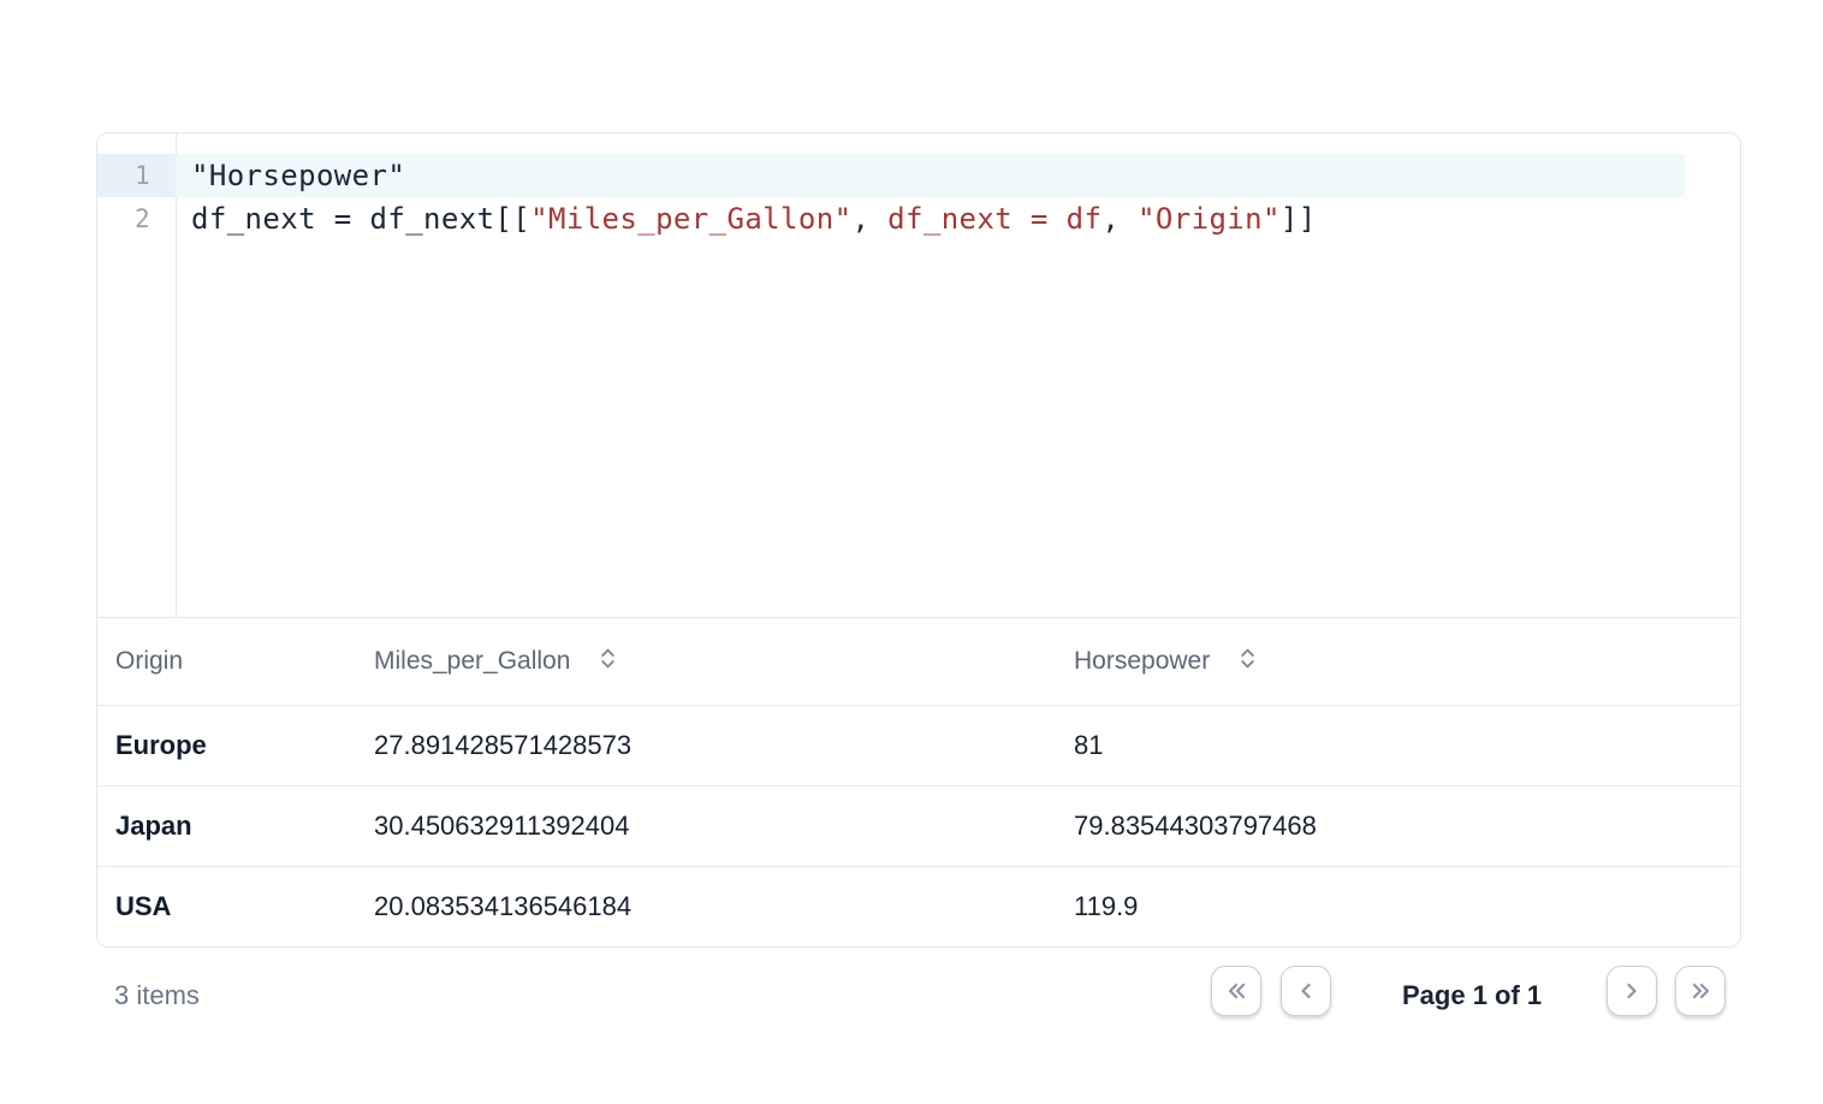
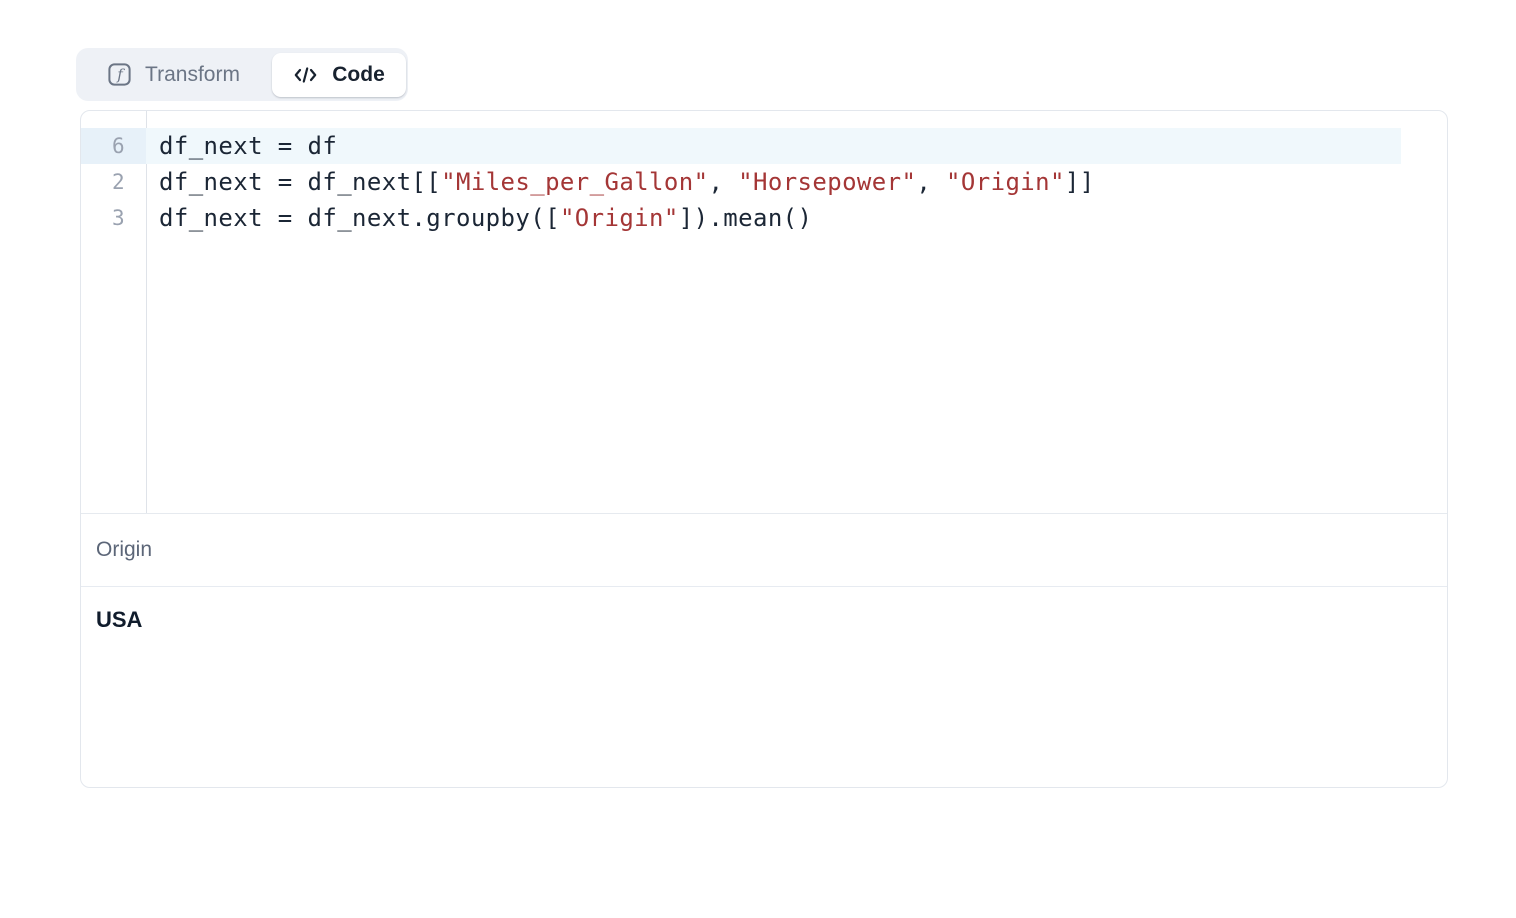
+ f
+ Transform
+ Code
- 1
+ 6
- "Horsepower"
+ df_next = df
  2
- df_next = df_next[["Miles_per_Gallon", df_next = df, "Origin"]]
+ df_next = df_next[["Miles_per_Gallon", "Horsepower", "Origin"]]
+ 3
+ df_next = df_next.groupby(["Origin"]).mean()
  Origin
- Miles_per_Gallon
- Horsepower
- Europe
- 27.891428571428573
- 81
- Japan
- 30.450632911392404
- 79.83544303797468
  USA
- 20.083534136546184
- 119.9
- 3 items
- Page 1 of 1
